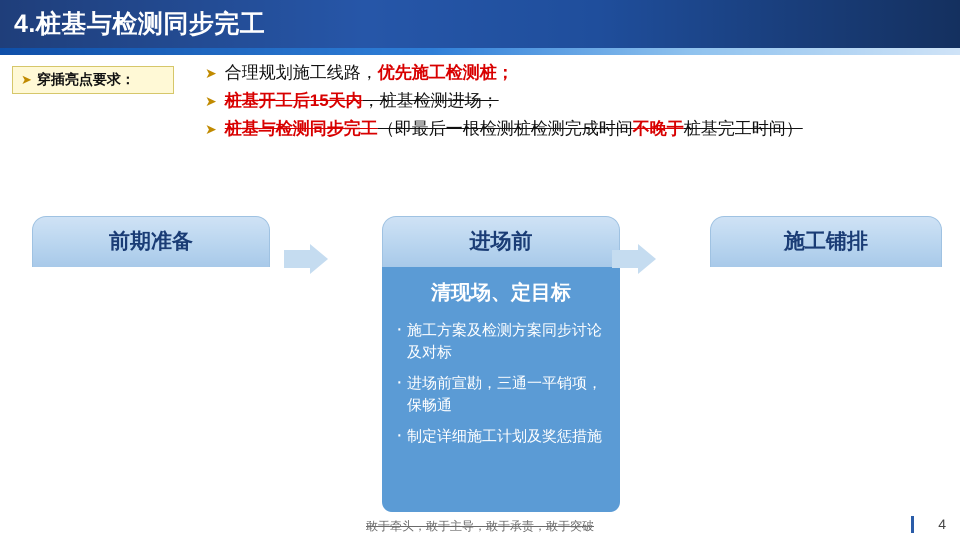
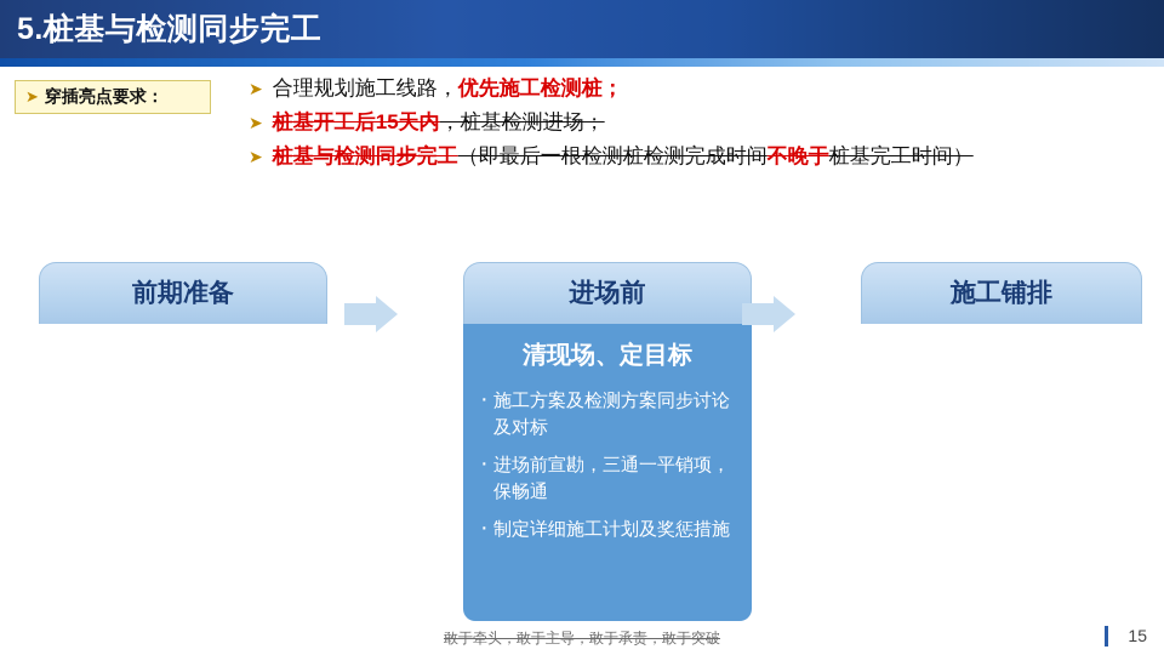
- 4.桩基与检测同步完工
+ 5.桩基与检测同步完工
  ➤
  穿插亮点要求：
  ➤
  合理规划施工线路，优先施工检测桩；
  ➤
  桩基开工后15天内，桩基检测进场；
  ➤
  桩基与检测同步完工（即最后一根检测桩检测完成时间不晚于桩基完工时间）
  前期准备
  进场前
  清现场、定目标
  施工方案及检测方案同步讨论及对标
  进场前宣勘，三通一平销项，保畅通
  制定详细施工计划及奖惩措施
  施工铺排
  敢于牵头，敢于主导，敢于承责，敢于突破
- 4
+ 15
